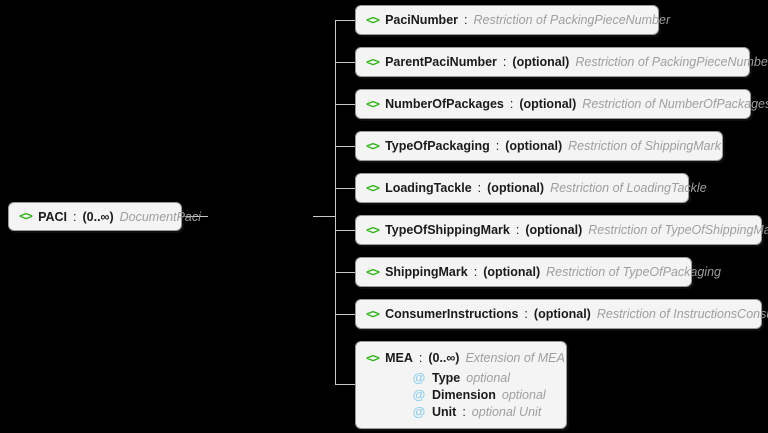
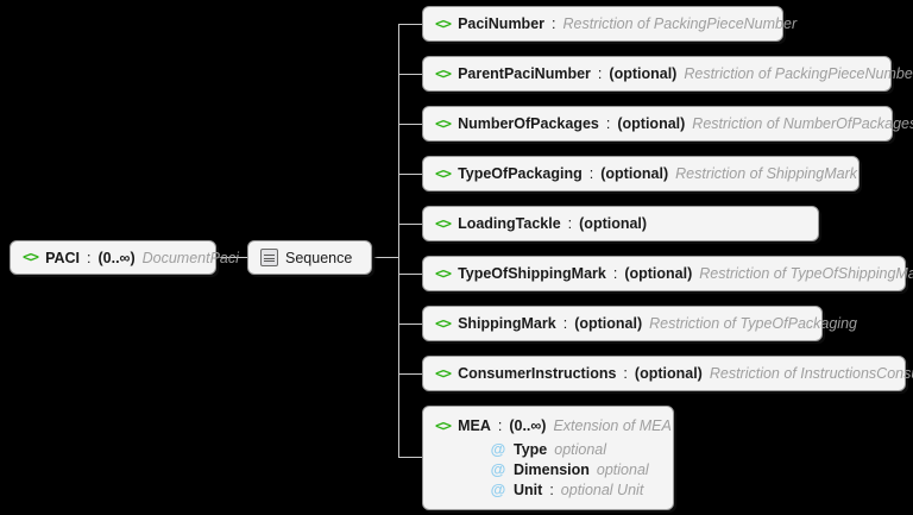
  <>
  PACI
  :
  (0..∞)
  DocumentPaci
+ Sequence
  <>
  PaciNumber
  :
  Restriction of PackingPieceNumber
  <>
  ParentPaciNumber
  :
  (optional)
  Restriction of PackingPieceNumbe
  <>
  NumberOfPackages
  :
  (optional)
  Restriction of NumberOfPackage
  <>
  TypeOfPackaging
  :
  (optional)
  Restriction of ShippingMark
  <>
  LoadingTackle
  :
  (optional)
- Restriction of LoadingTackle
  <>
  TypeOfShippingMark
  :
  (optional)
  Restriction of TypeOfShippingMa
  <>
  ShippingMark
  :
  (optional)
  Restriction of TypeOfPackaging
  <>
  ConsumerInstructions
  :
  (optional)
  Restriction of InstructionsCons
  <>
  MEA
  :
  (0..∞)
  Extension of MEA
  @
  Type
  optional
  @
  Dimension
  optional
  @
  Unit
  :
  optional Unit
